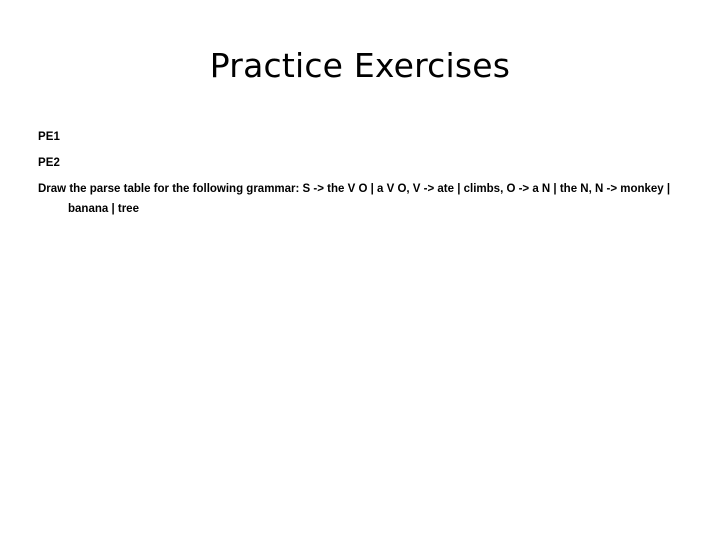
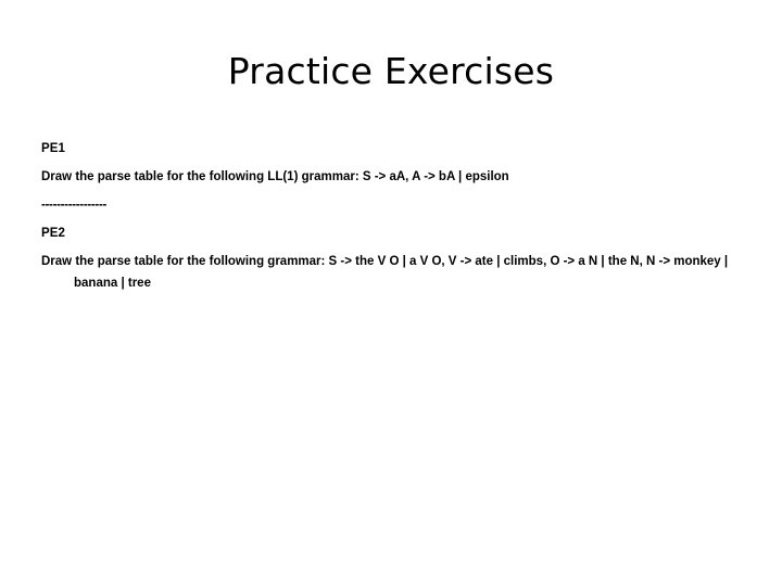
  Practice Exercises
  PE1
+ Draw the parse table for the following LL(1) grammar: S -> aA, A -> bA | epsilon
+ -----------------
  PE2
  Draw the parse table for the following grammar: S -> the V O | a V O, V -> ate | climbs, O -> a N | the N, N -> monkey | banana | tree
